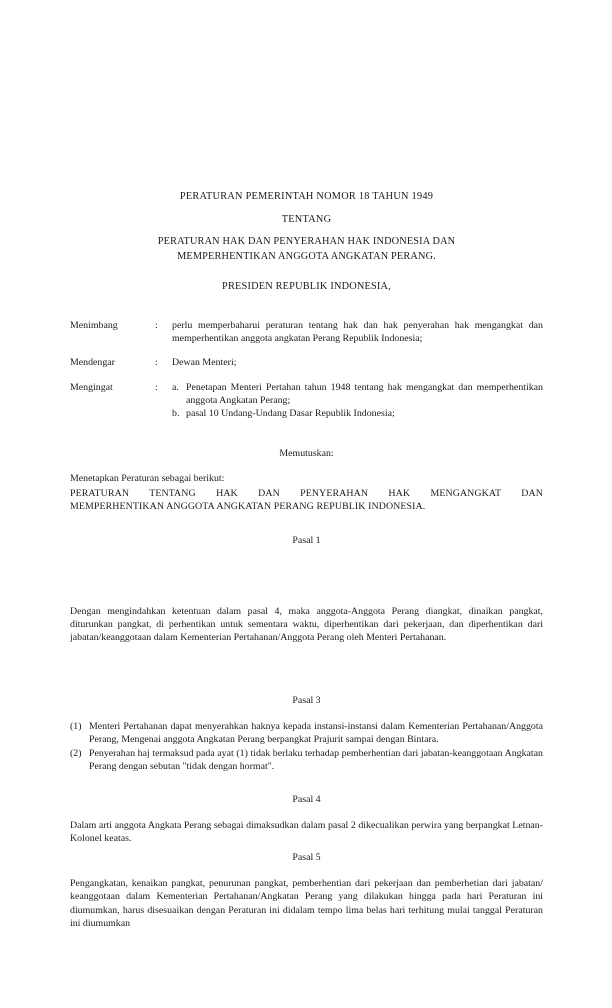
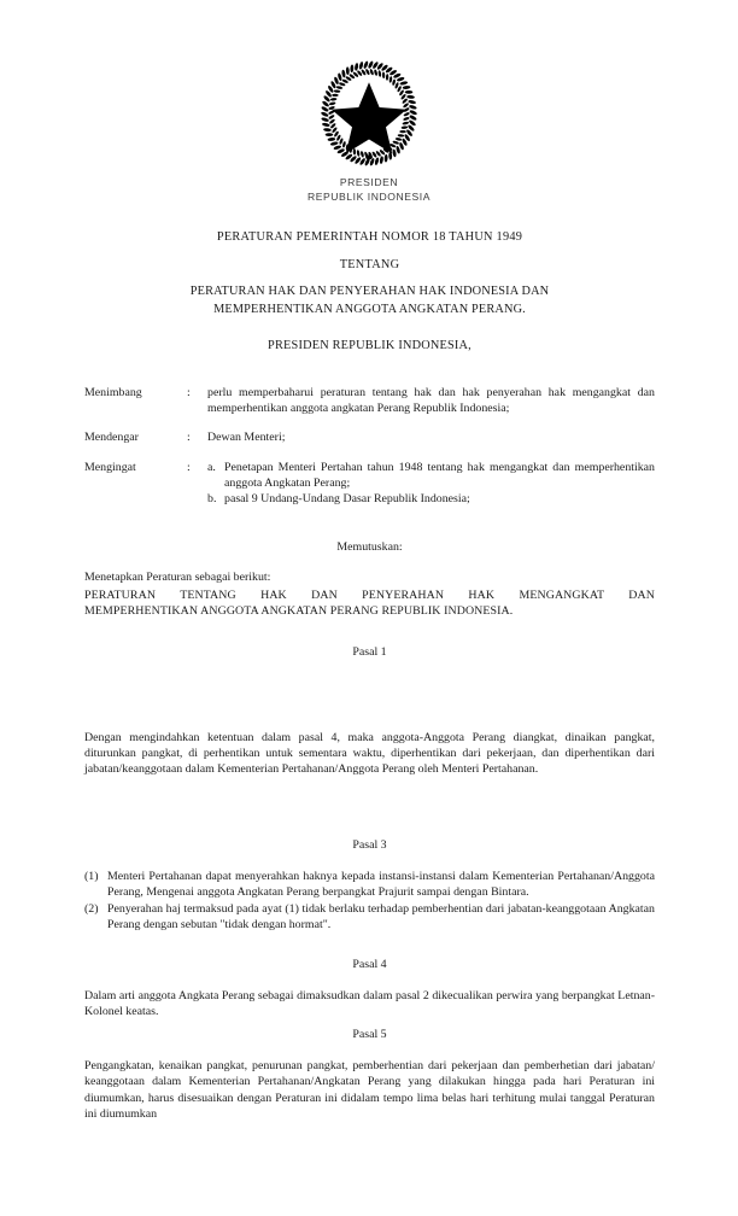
+ PRESIDEN
+ REPUBLIK INDONESIA
  PERATURAN PEMERINTAH NOMOR 18 TAHUN 1949
  TENTANG
  PERATURAN HAK DAN PENYERAHAN HAK INDONESIA DAN
  MEMPERHENTIKAN ANGGOTA ANGKATAN PERANG.
  PRESIDEN REPUBLIK INDONESIA,
  Menimbang
  :
  perlu memperbaharui peraturan tentang hak dan hak penyerahan hak mengangkat dan memperhentikan anggota angkatan Perang Republik Indonesia;
  Mendengar
  :
  Dewan Menteri;
  Mengingat
  :
  a.
  Penetapan Menteri Pertahan tahun 1948 tentang hak mengangkat dan memperhentikan anggota Angkatan Perang;
  b.
- pasal 10 Undang-Undang Dasar Republik Indonesia;
+ pasal 9 Undang-Undang Dasar Republik Indonesia;
  Memutuskan:
  Menetapkan Peraturan sebagai berikut:
  PERATURAN TENTANG HAK DAN PENYERAHAN HAK MENGANGKAT DAN
  MEMPERHENTIKAN ANGGOTA ANGKATAN PERANG REPUBLIK INDONESIA.
  Pasal 1
  Dengan mengindahkan ketentuan dalam pasal 4, maka anggota-Anggota Perang diangkat, dinaikan pangkat, diturunkan pangkat, di perhentikan untuk sementara waktu, diperhentikan dari pekerjaan, dan diperhentikan dari jabatan/keanggotaan dalam Kementerian Pertahanan/Anggota Perang oleh Menteri Pertahanan.
  Pasal 3
  (1)
  Menteri Pertahanan dapat menyerahkan haknya kepada instansi-instansi dalam Kementerian Pertahanan/Anggota Perang, Mengenai anggota Angkatan Perang berpangkat Prajurit sampai dengan Bintara.
  (2)
  Penyerahan haj termaksud pada ayat (1) tidak berlaku terhadap pemberhentian dari jabatan-keanggotaan Angkatan Perang dengan sebutan "tidak dengan hormat".
  Pasal 4
  Dalam arti anggota Angkata Perang sebagai dimaksudkan dalam pasal 2 dikecualikan perwira yang berpangkat Letnan-Kolonel keatas.
  Pasal 5
  Pengangkatan, kenaikan pangkat, penurunan pangkat, pemberhentian dari pekerjaan dan pemberhetian dari jabatan/ keanggotaan dalam Kementerian Pertahanan/Angkatan Perang yang dilakukan hingga pada hari Peraturan ini diumumkan, harus disesuaikan dengan Peraturan ini didalam tempo lima belas hari terhitung mulai tanggal Peraturan ini diumumkan
